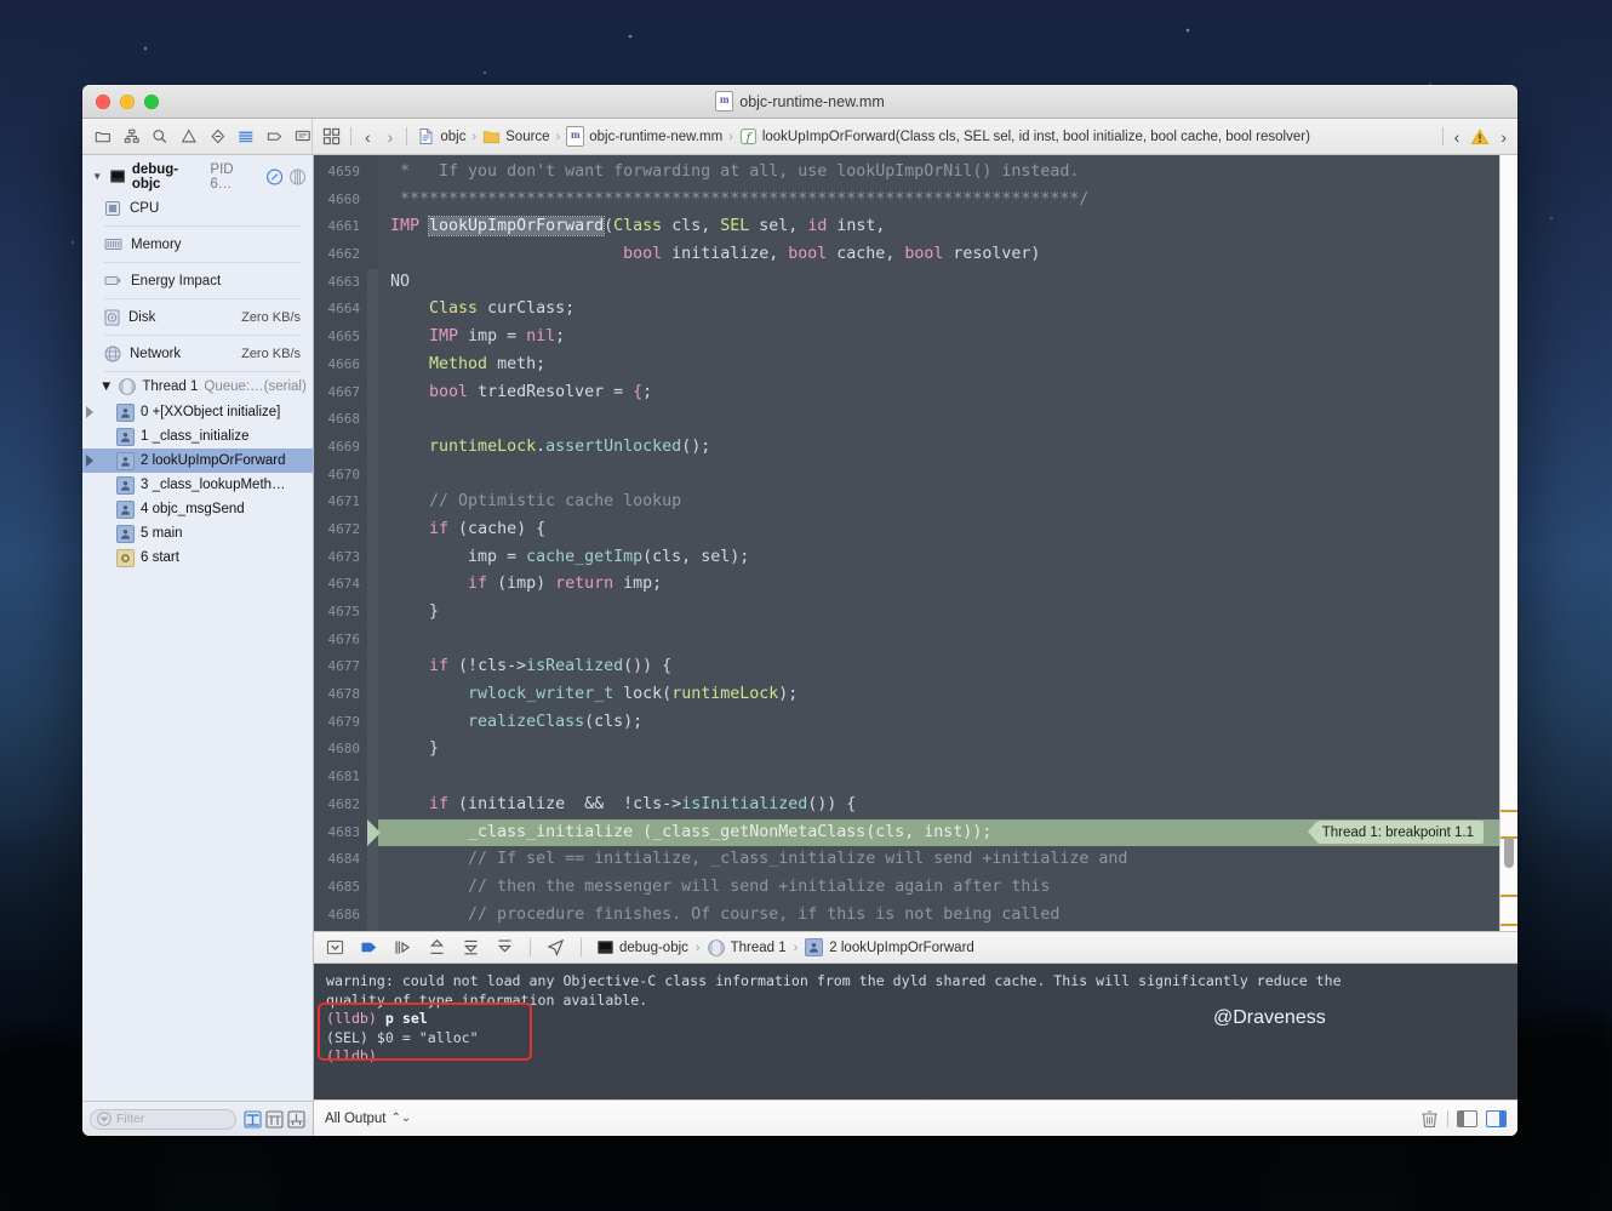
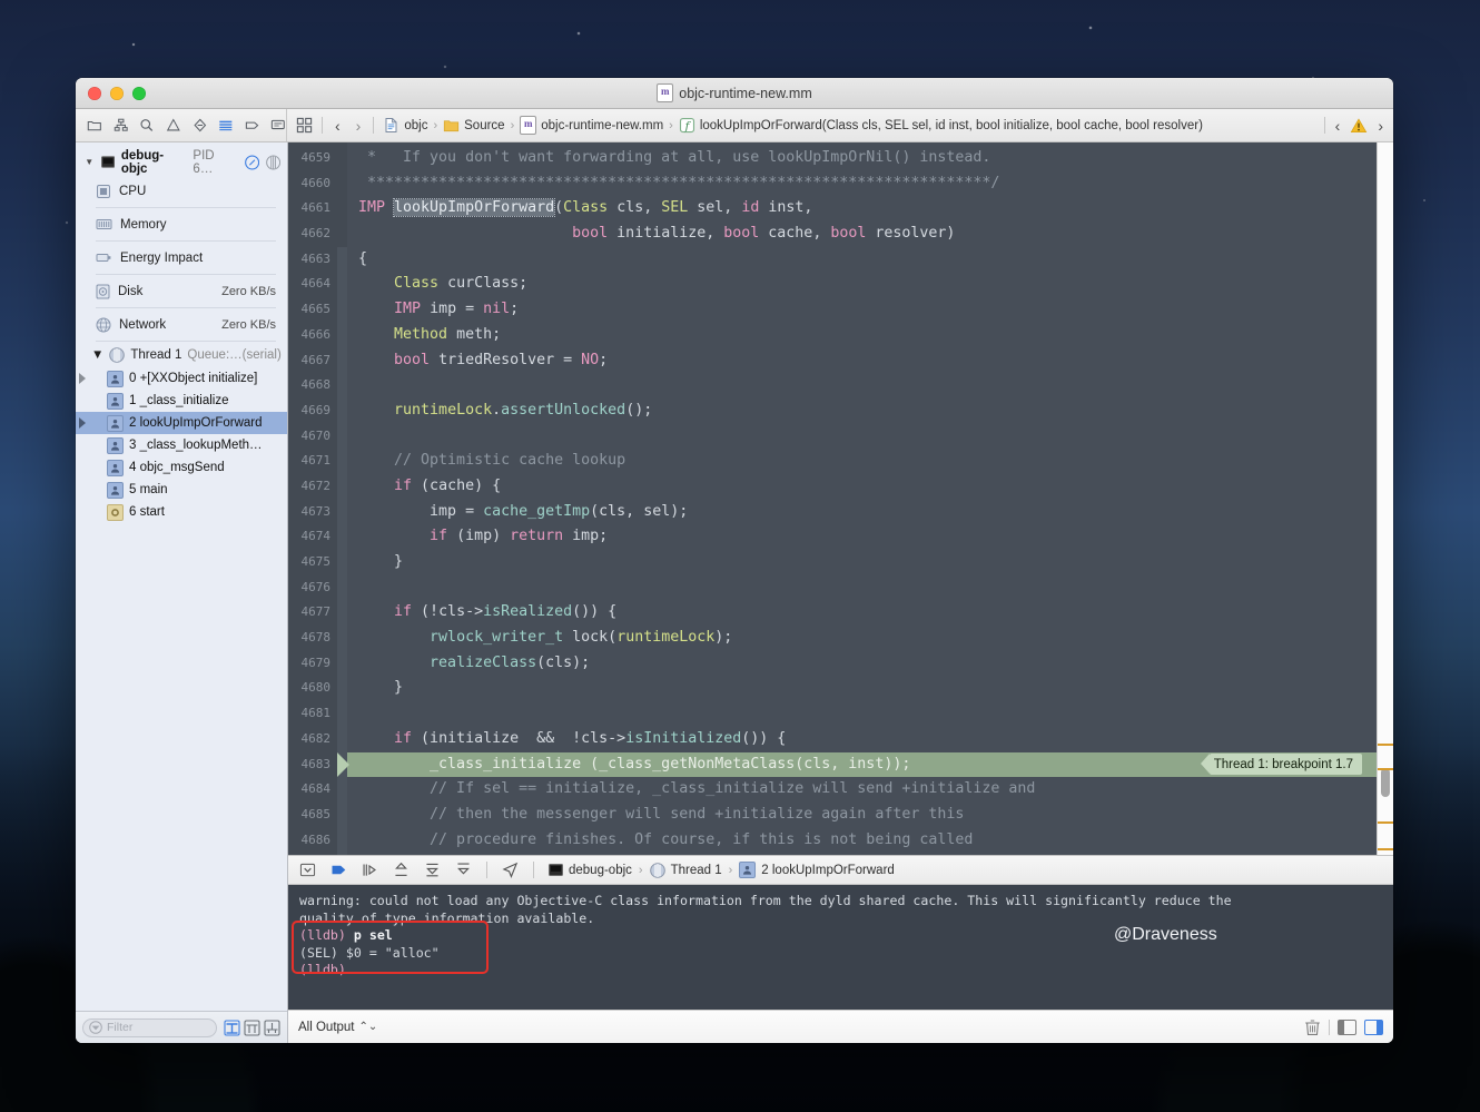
  m
  objc-runtime-new.mm
  ‹
  ›
  objc
  ›
  Source
  ›
  m
  objc-runtime-new.mm
  ›
  f
  lookUpImpOrForward(Class cls, SEL sel, id inst, bool initialize, bool cache, bool resolver)
  ‹
  ›
  ▼
  debug-objc
  PID 6…
  CPU
  Memory
  Energy Impact
  Disk
  Zero KB/s
  Network
  Zero KB/s
  ▼
  Thread 1
  Queue:…(serial)
  0 +[XXObject initialize]
  1 _class_initialize
  2 lookUpImpOrForward
  3 _class_lookupMeth…
  4 objc_msgSend
  5 main
  6 start
  Filter
  4659
  4660
  4661
  4662
  4663
  4664
  4665
  4666
  4667
  4668
  4669
  4670
  4671
  4672
  4673
  4674
  4675
  4676
  4677
  4678
  4679
  4680
  4681
  4682
  4683
  4684
  4685
  4686
  * If you don't want forwarding at all, use lookUpImpOrNil() instead.
  **********************************************************************/
  IMP lookUpImpOrForward(Class cls, SEL sel, id inst,
  bool initialize, bool cache, bool resolver)
- NO
+ {
  Class curClass;
  IMP imp = nil;
  Method meth;
- bool triedResolver = {;
+ bool triedResolver = NO;
  runtimeLock.assertUnlocked();
  // Optimistic cache lookup
  if (cache) {
  imp = cache_getImp(cls, sel);
  if (imp) return imp;
  }
  if (!cls->isRealized()) {
  rwlock_writer_t lock(runtimeLock);
  realizeClass(cls);
  }
  if (initialize && !cls->isInitialized()) {
  _class_initialize (_class_getNonMetaClass(cls, inst));
  // If sel == initialize, _class_initialize will send +initialize and
  // then the messenger will send +initialize again after this
  // procedure finishes. Of course, if this is not being called
- Thread 1: breakpoint 1.1
+ Thread 1: breakpoint 1.7
  debug-objc
  ›
  Thread 1
  ›
  2 lookUpImpOrForward
  warning: could not load any Objective-C class information from the dyld shared cache. This will significantly reduce the
  quality of type information available.
  (lldb) p sel
  (SEL) $0 = "alloc"
  (lldb)
  @Draveness
  All Output
  ⌃⌄
